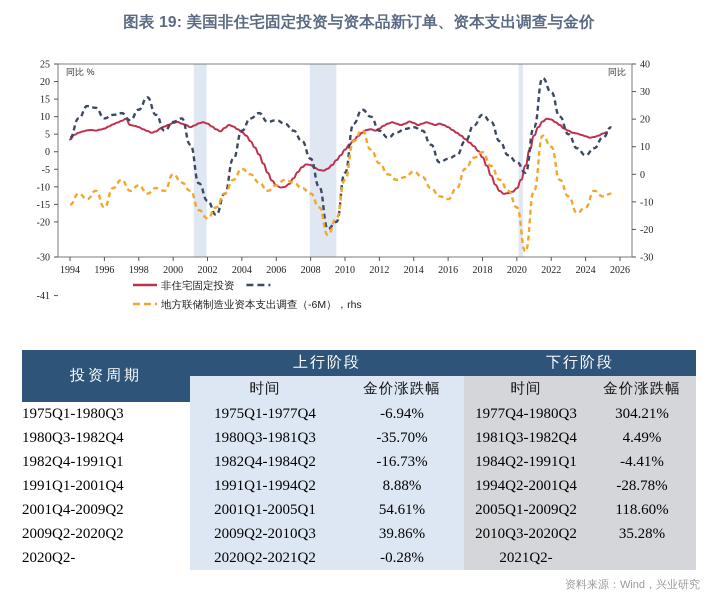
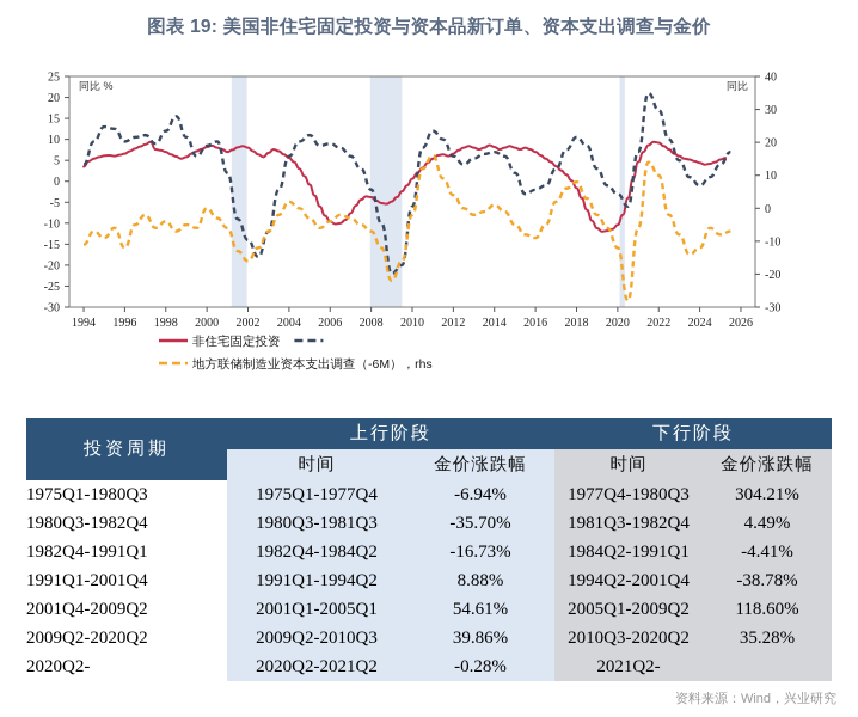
  图表 19: 美国非住宅固定投资与资本品新订单、资本支出调查与金价
  25
  20
  15
  10
  5
  0
  -5
  -10
  -15
  -20
- -41
+ -25
  -30
  40
  30
  20
  10
  0
  -10
  -20
  -30
  1994
  1996
  1998
  2000
  2002
  2004
  2006
  2008
  2010
  2012
  2014
  2016
  2018
  2020
  2022
  2024
  2026
  同比 %
  同比
  非住宅固定投资
  地方联储制造业资本支出调查（-6M），rhs
  投资周期	上行阶段	下行阶段
  时间	金价涨跌幅	时间	金价涨跌幅
  1975Q1-1980Q3	1975Q1-1977Q4	-6.94%	1977Q4-1980Q3	304.21%
  1980Q3-1982Q4	1980Q3-1981Q3	-35.70%	1981Q3-1982Q4	4.49%
  1982Q4-1991Q1	1982Q4-1984Q2	-16.73%	1984Q2-1991Q1	-4.41%
- 1991Q1-2001Q4	1991Q1-1994Q2	8.88%	1994Q2-2001Q4	-28.78%
+ 1991Q1-2001Q4	1991Q1-1994Q2	8.88%	1994Q2-2001Q4	-38.78%
  2001Q4-2009Q2	2001Q1-2005Q1	54.61%	2005Q1-2009Q2	118.60%
  2009Q2-2020Q2	2009Q2-2010Q3	39.86%	2010Q3-2020Q2	35.28%
  2020Q2-	2020Q2-2021Q2	-0.28%	2021Q2-
  资料来源：Wind，兴业研究
